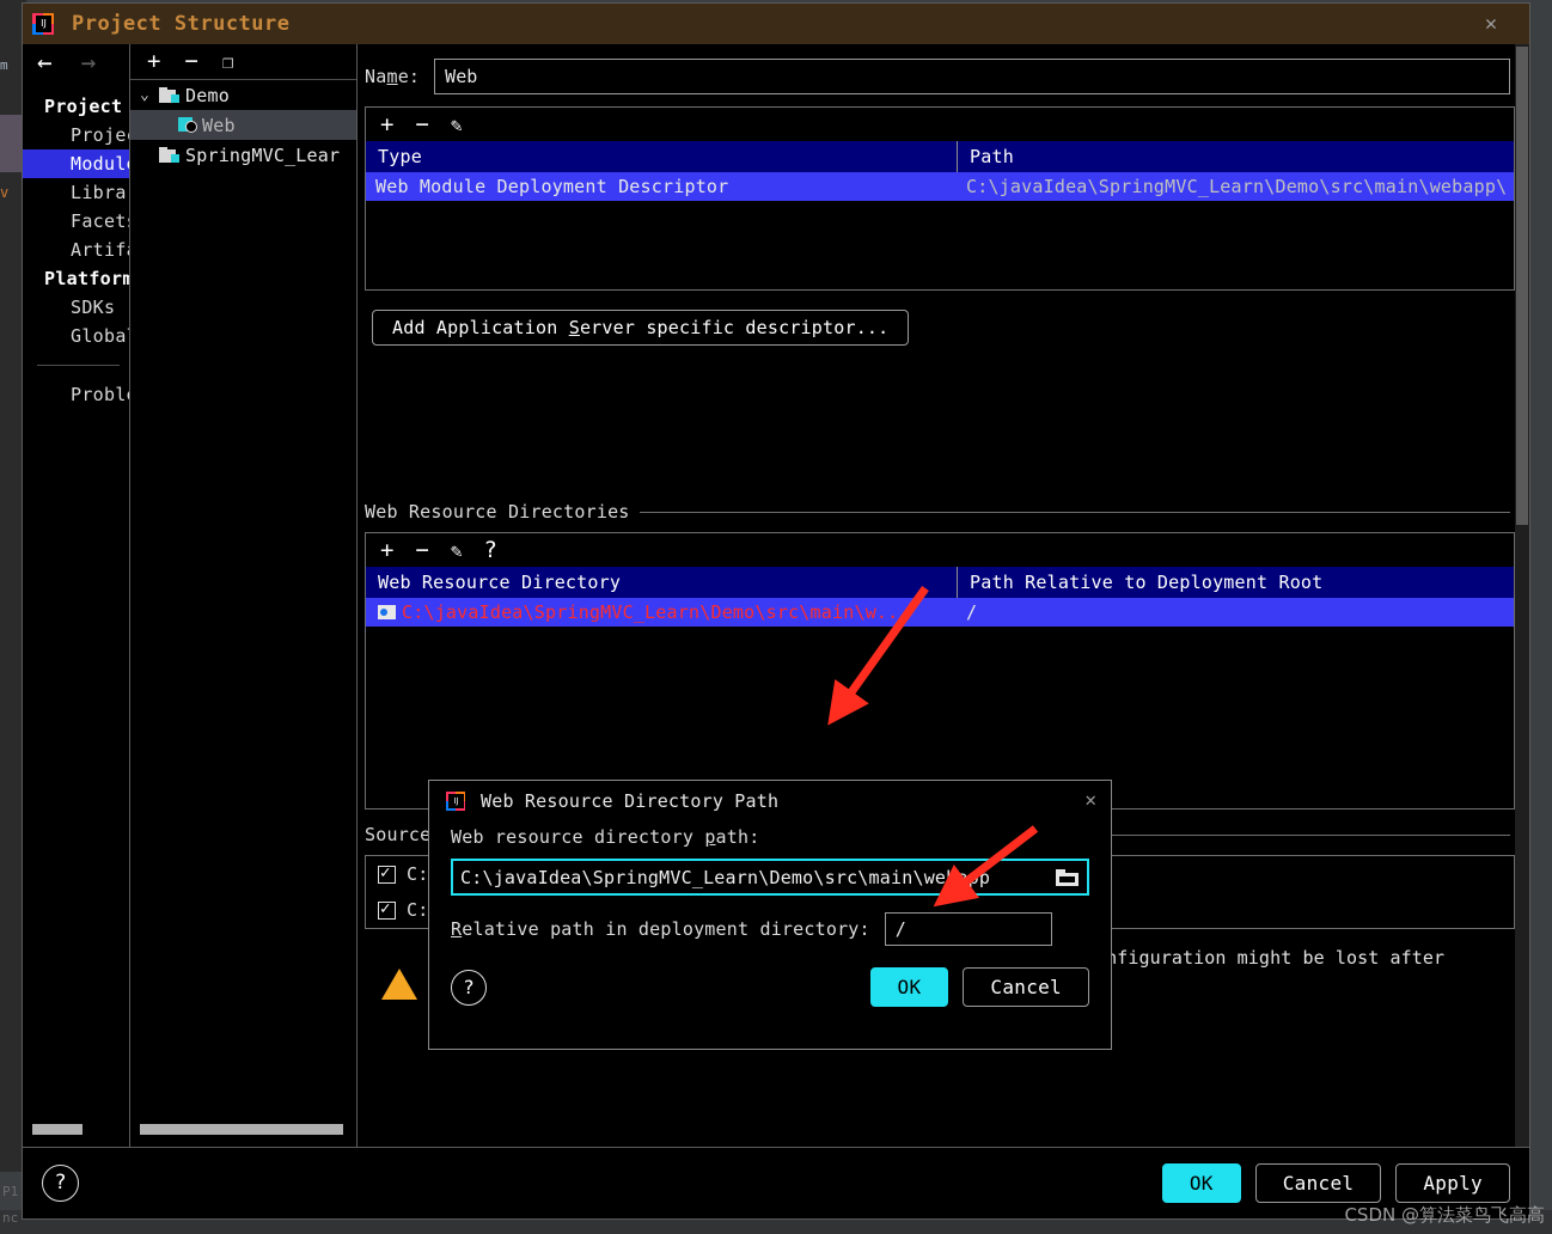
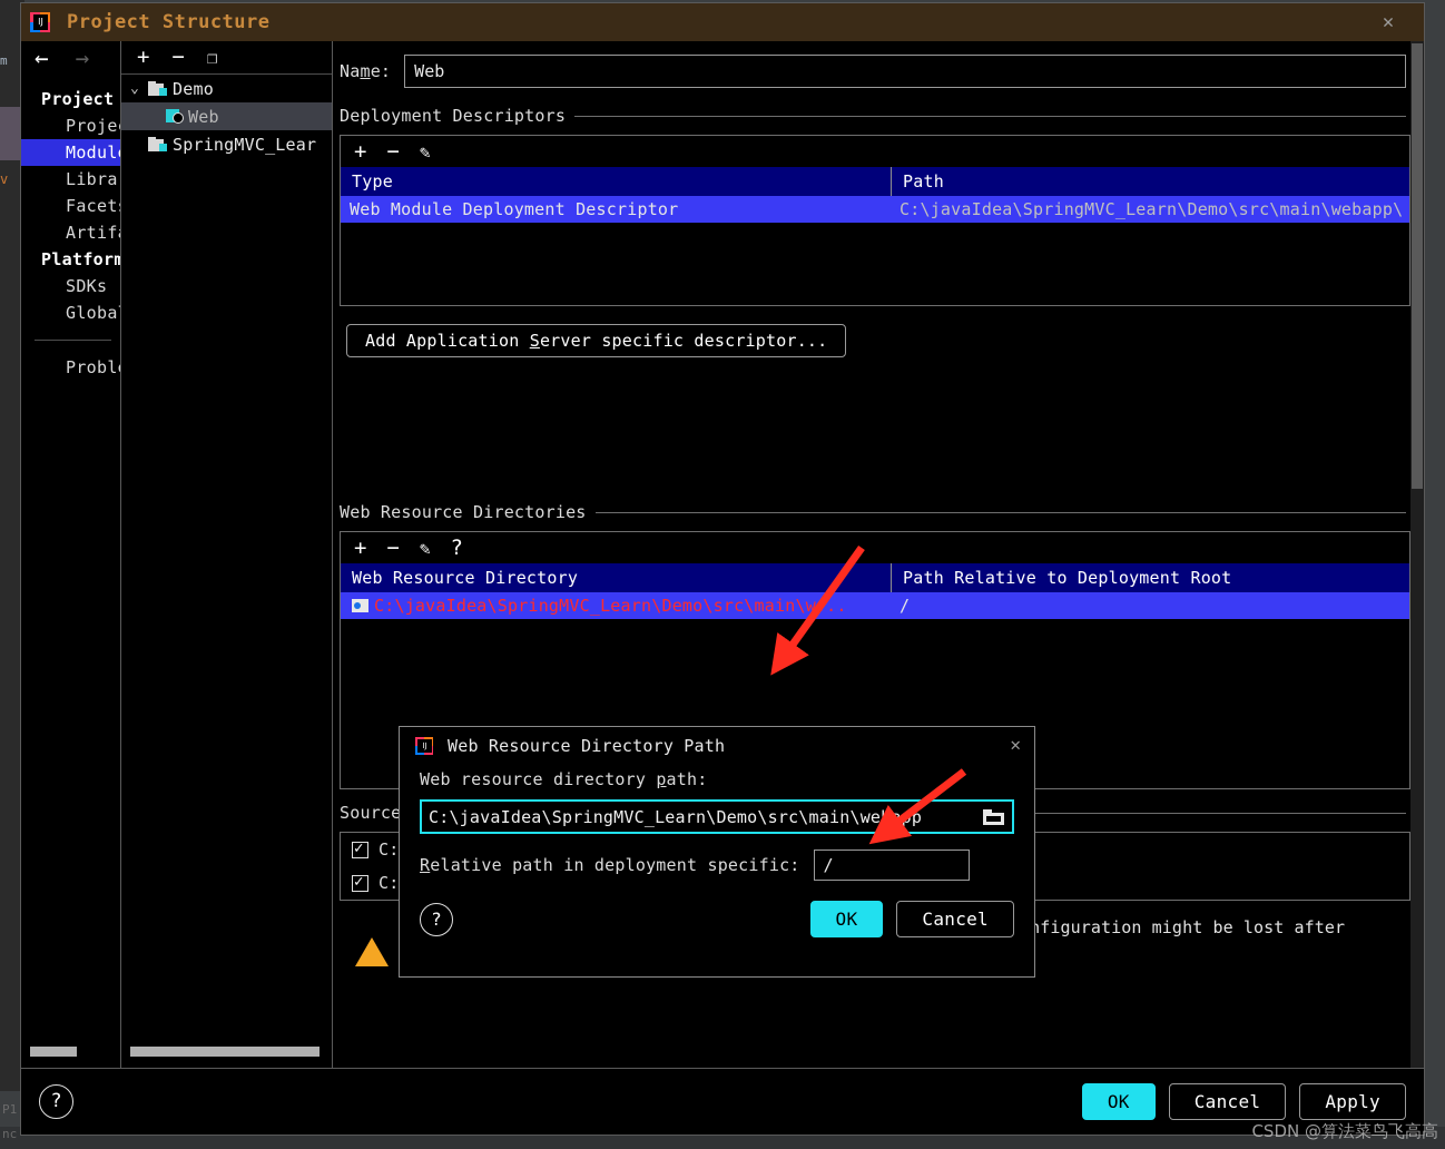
  m
  v
  P1
  nc
  IJ
  Project Structure
  ✕
  ←
  →
  Project
  Proje
  Modul
  Libra
  Facet
  Artif
  Platform
  SDKs
  Globa
  Probl
  +
  −
  ❐
  ⌄
  Demo
  Web
  SpringMVC_Lear
  Name:
  Web
+ Deployment Descriptors
  +
  −
  ✎
  Type
  Path
  Web Module Deployment Descriptor
  C:\javaIdea\SpringMVC_Learn\Demo\src\main\webapp\
  Add Application Server specific descriptor...
  Web Resource Directories
  +
  −
  ✎
  ?
  Web Resource Directory
  Path Relative to Deployment Root
  C:\javaIdea\SpringMVC_Learn\Demo\src\main\w..
  /
  Source
  C:
  !
  ?
  OK
  Cancel
  Apply
  IJ
  Web Resource Directory Path
  ✕
  Web resource directory path:
  C:\javaIdea\SpringMVC_Learn\Demo\src\main\webap
- Relative path in deployment directory:
+ Relative path in deployment specific:
  /
  ?
  OK
  Cancel
  CSDN @算法菜鸟飞高高
